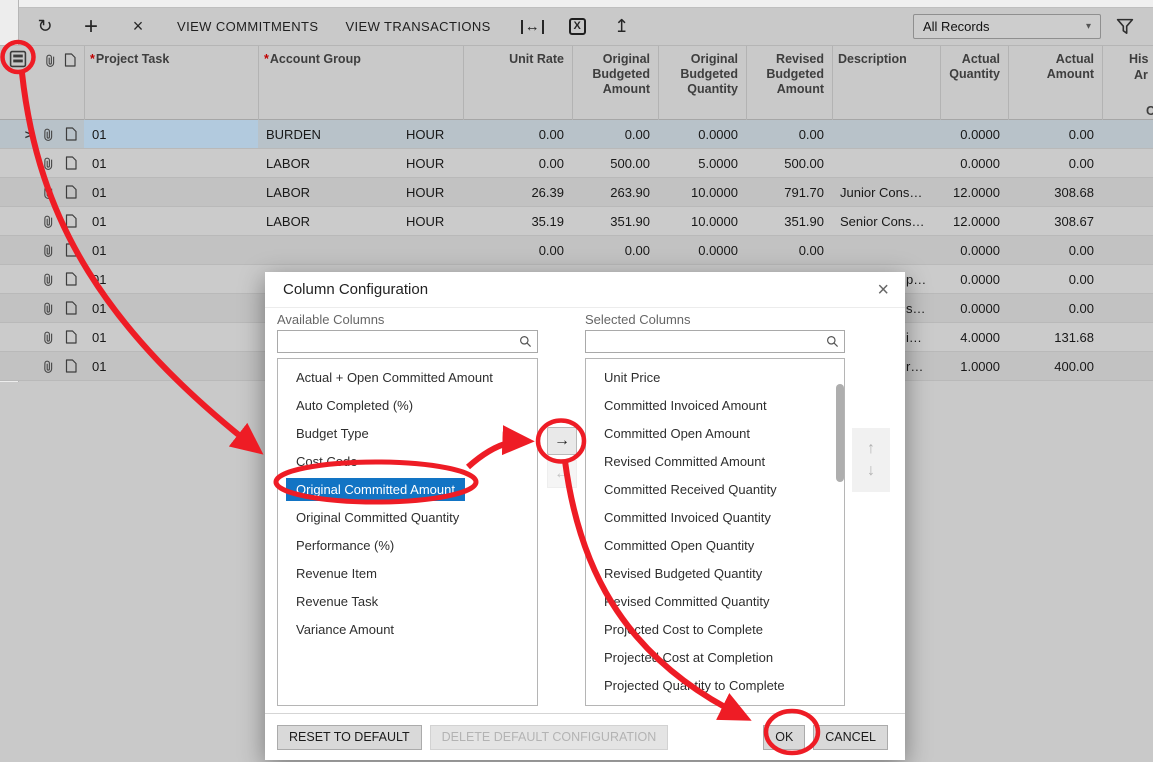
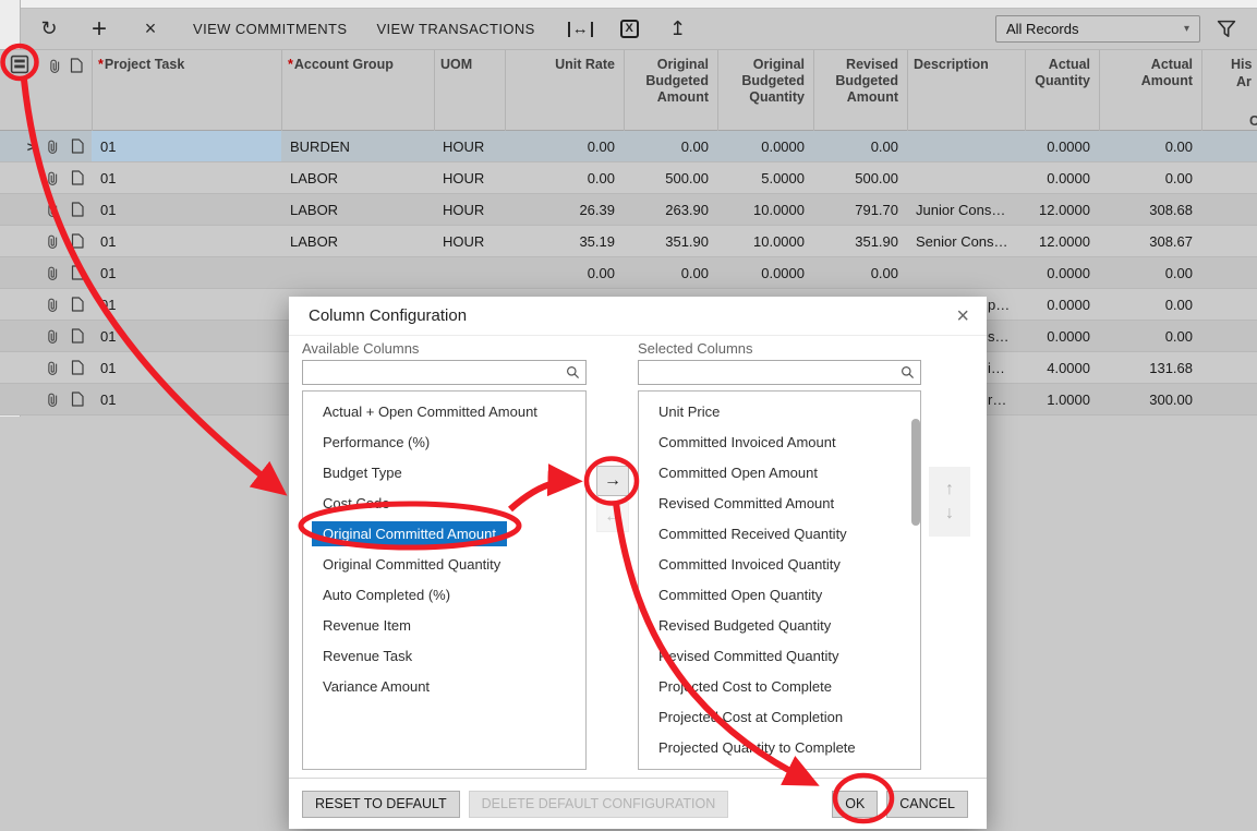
  ↻
  +
  ×
  VIEW COMMITMENTS
  VIEW TRANSACTIONS
  ↔
  X
  ↥
  All Records
  ▾
  *Project Task
  *Account Group
+ UOM
  Unit Rate
  Original Budgeted Amount
  Original Budgeted Quantity
  Revised Budgeted Amount
  Description
  Actual Quantity
  Actual Amount
  His
  Ar
  C
  >
  01
  BURDEN
  HOUR
  0.00
  0.00
  0.0000
  0.00
  0.0000
  0.00
  01
  LABOR
  HOUR
  0.00
  500.00
  5.0000
  500.00
  0.0000
  0.00
  01
  LABOR
  HOUR
  26.39
  263.90
  10.0000
  791.70
  Junior Cons…
  12.0000
  308.68
  01
  LABOR
  HOUR
  35.19
  351.90
  10.0000
  351.90
  Senior Cons…
  12.0000
  308.67
  01
  0.00
  0.00
  0.0000
  0.00
  0.0000
  0.00
  p…
  0.0000
  0.00
  01
  s…
  0.0000
  0.00
  01
  i…
  4.0000
  131.68
  01
  r…
  1.0000
- 400.00
+ 300.00
  Column Configuration
  ×
  Available Columns
  Selected Columns
  Actual + Open Committed Amount
- Auto Completed (%)
+ Performance (%)
  Budget Type
  Original Committed Amount
  Original Committed Quantity
- Performance (%)
+ Auto Completed (%)
  Revenue Item
  Revenue Task
  Variance Amount
  Unit Price
  Committed Invoiced Amount
  Committed Open Amount
  Revised Committed Amount
  Committed Received Quantity
  Committed Invoiced Quantity
  Committed Open Quantity
  Revised Budgeted Quantity
  evised Committed Quantity
  Projcted Cost to Complete
  Projecte Cost at Completion
  Projected Quatity to Complete
  →
  ←
  ↑
  ↓
  RESET TO DEFAULT
  DELETE DEFAULT CONFIGURATION
  OK
  CANCEL
